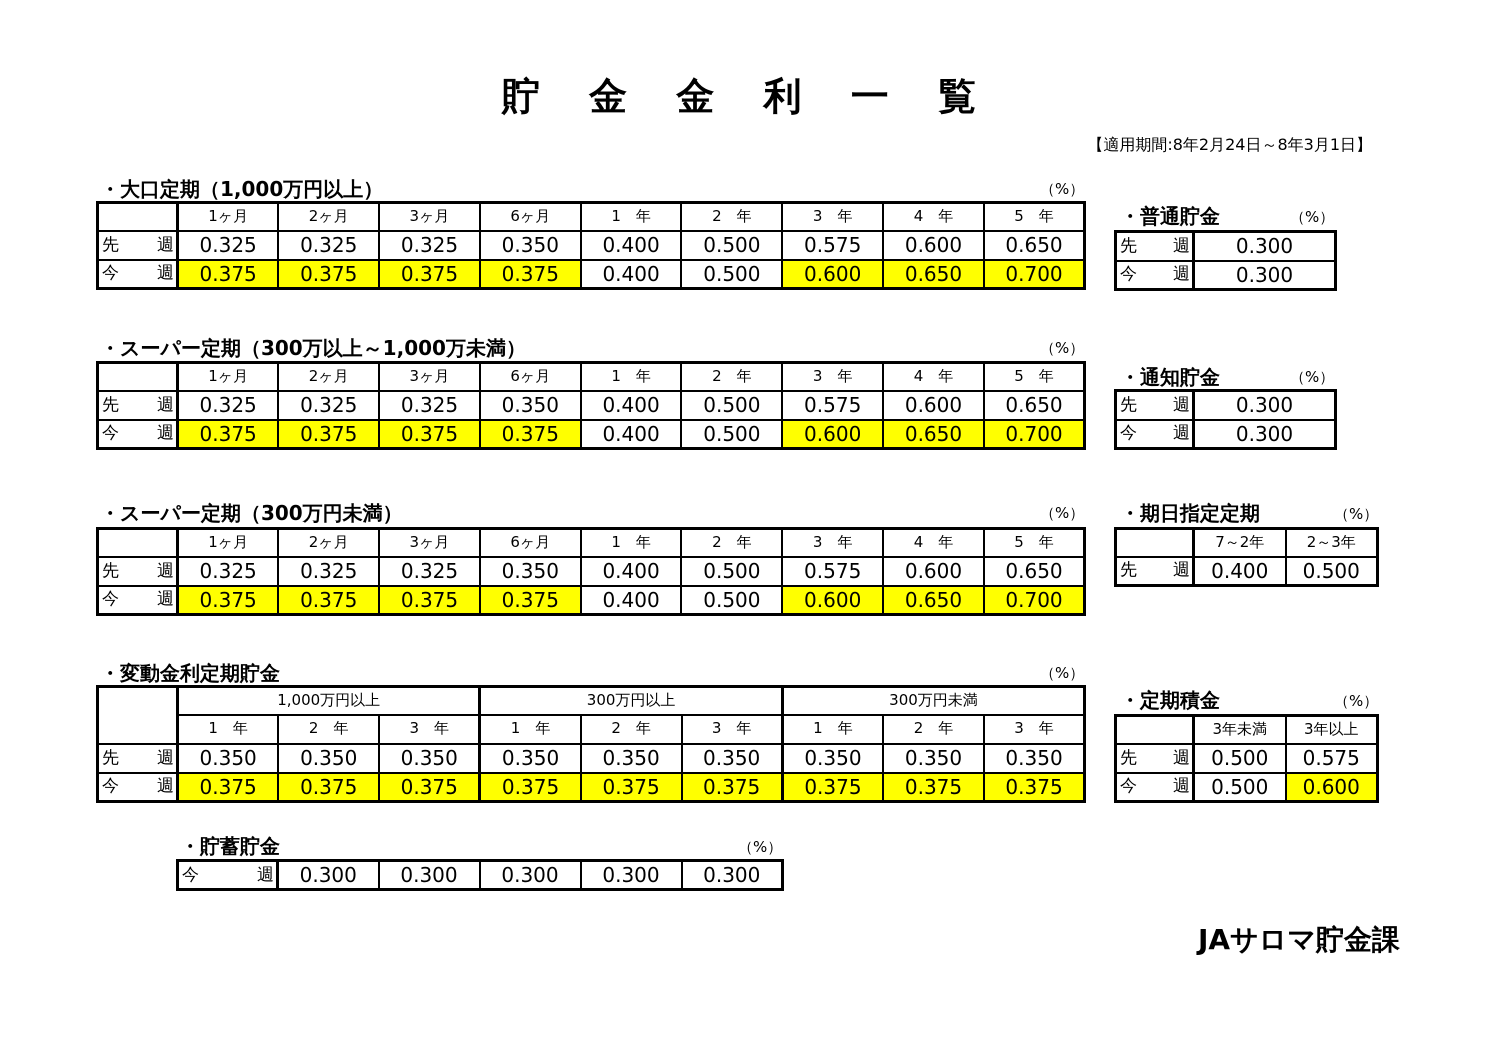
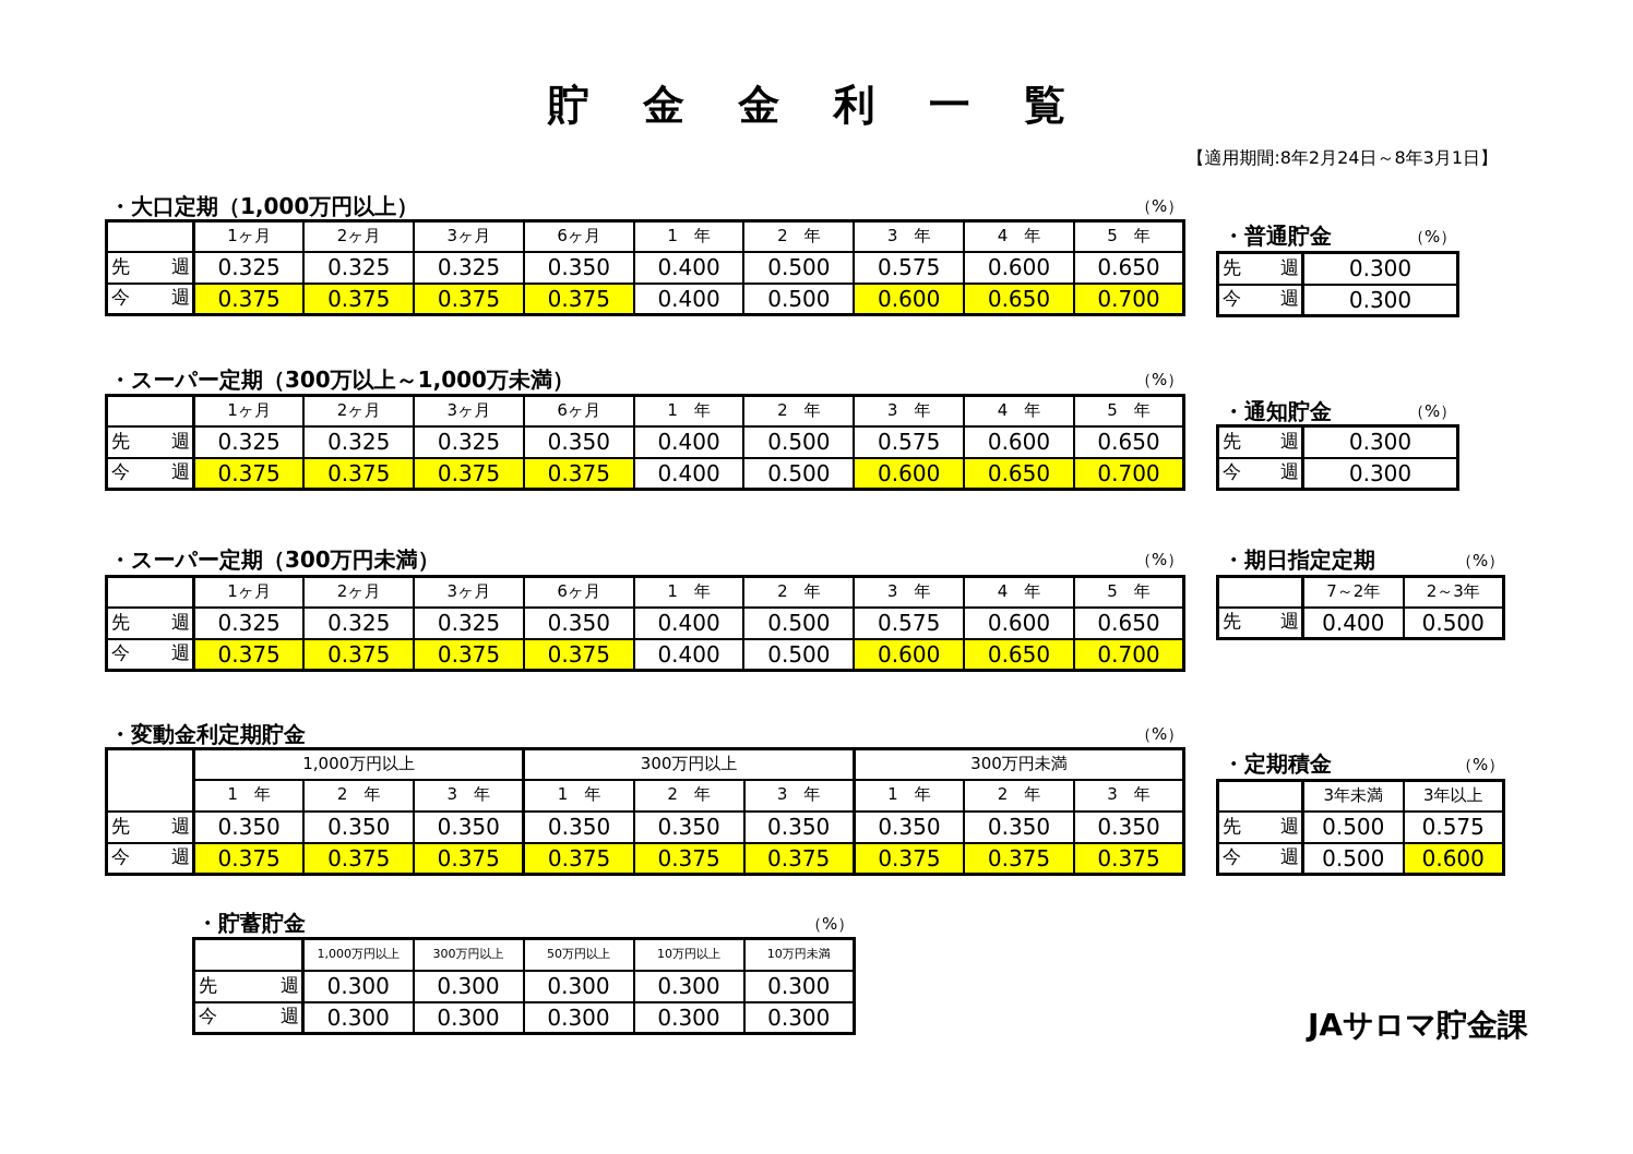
  貯 金 金 利 一 覧
  【適用期間:8年2月24日～8年3月1日】
  ・大口定期（1,000万円以上）
  （%）
  	1ヶ月	2ヶ月	3ヶ月	6ヶ月	1 年	2 年	3 年	4 年	5 年
  先 週	0.325	0.325	0.325	0.350	0.400	0.500	0.575	0.600	0.650
  今 週	0.375	0.375	0.375	0.375	0.400	0.500	0.600	0.650	0.700
  ・スーパー定期（300万以上～1,000万未満）
  （%）
  	1ヶ月	2ヶ月	3ヶ月	6ヶ月	1 年	2 年	3 年	4 年	5 年
  先 週	0.325	0.325	0.325	0.350	0.400	0.500	0.575	0.600	0.650
  今 週	0.375	0.375	0.375	0.375	0.400	0.500	0.600	0.650	0.700
  ・スーパー定期（300万円未満）
  （%）
  	1ヶ月	2ヶ月	3ヶ月	6ヶ月	1 年	2 年	3 年	4 年	5 年
  先 週	0.325	0.325	0.325	0.350	0.400	0.500	0.575	0.600	0.650
  今 週	0.375	0.375	0.375	0.375	0.400	0.500	0.600	0.650	0.700
  ・変動金利定期貯金
  （%）
  	1,000万円以上	300万円以上	300万円未満
  1 年	2 年	3 年	1 年	2 年	3 年	1 年	2 年	3 年
  先 週	0.350	0.350	0.350	0.350	0.350	0.350	0.350	0.350	0.350
  今 週	0.375	0.375	0.375	0.375	0.375	0.375	0.375	0.375	0.375
  ・貯蓄貯金
  （%）
+ 	1,000万円以上	300万円以上	50万円以上	10万円以上	10万円未満
+ 先 週	0.300	0.300	0.300	0.300	0.300
  今 週	0.300	0.300	0.300	0.300	0.300
  ・普通貯金
  （%）
  先 週	0.300
  今 週	0.300
  ・通知貯金
  （%）
  先 週	0.300
  今 週	0.300
  ・期日指定定期
  （%）
  	7～2年	2～3年
  先 週	0.400	0.500
  ・定期積金
  （%）
  	3年未満	3年以上
  先 週	0.500	0.575
  今 週	0.500	0.600
  JAサロマ貯金課
